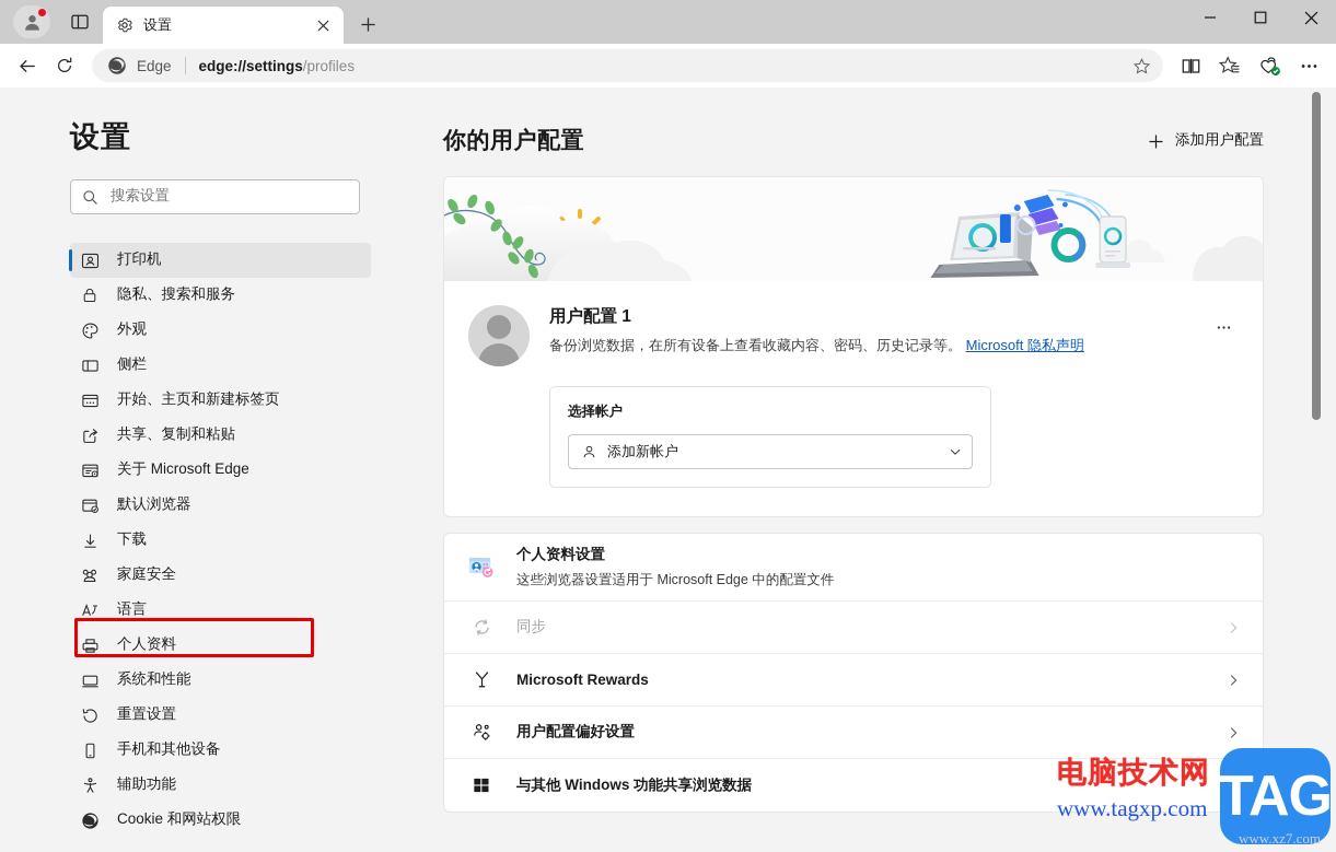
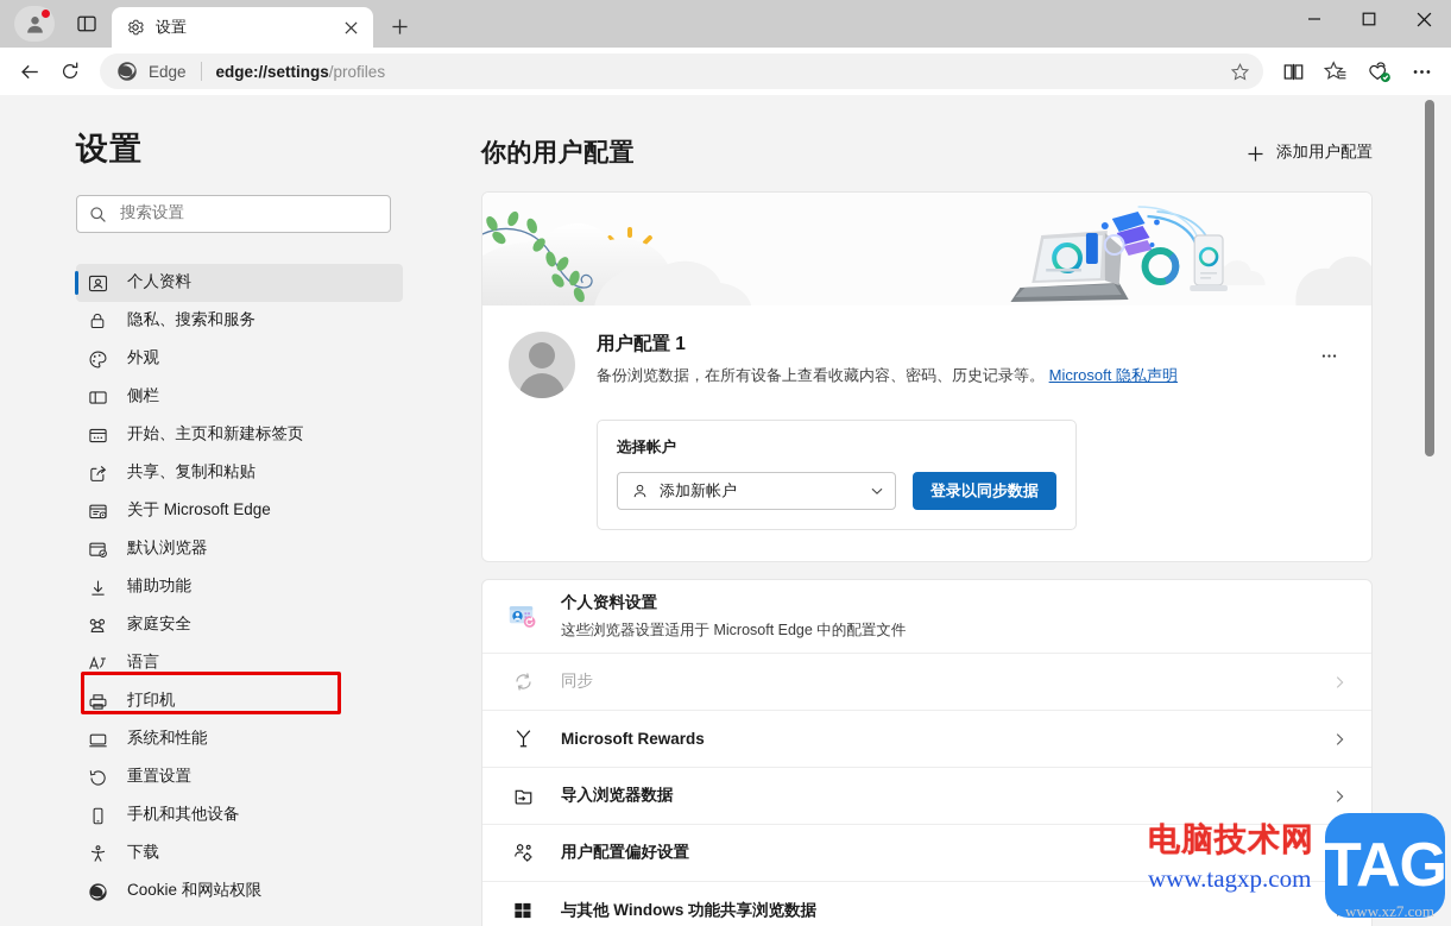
  设置
  Edge
  edge://settings/profiles
  设置
  搜索设置
- 打印机
+ 个人资料
  隐私、搜索和服务
  外观
  侧栏
  开始、主页和新建标签页
  共享、复制和粘贴
  关于 Microsoft Edge
  默认浏览器
- 下载
+ 辅助功能
  家庭安全
  语言
- 个人资料
+ 打印机
  系统和性能
  重置设置
  手机和其他设备
- 辅助功能
+ 下载
  Cookie 和网站权限
  你的用户配置
  添加用户配置
  用户配置 1
  备份浏览数据，在所有设备上查看收藏内容、密码、历史记录等。 Microsoft 隐私声明
  选择帐户
  添加新帐户
+ 登录以同步数据
  个人资料设置
  这些浏览器设置适用于 Microsoft Edge 中的配置文件
  同步
  Microsoft Rewards
+ 导入浏览器数据
  用户配置偏好设置
  与其他 Windows 功能共享浏览数据
  电脑技术网
  www.tagxp.com
  TAG
  www.xz7.com
